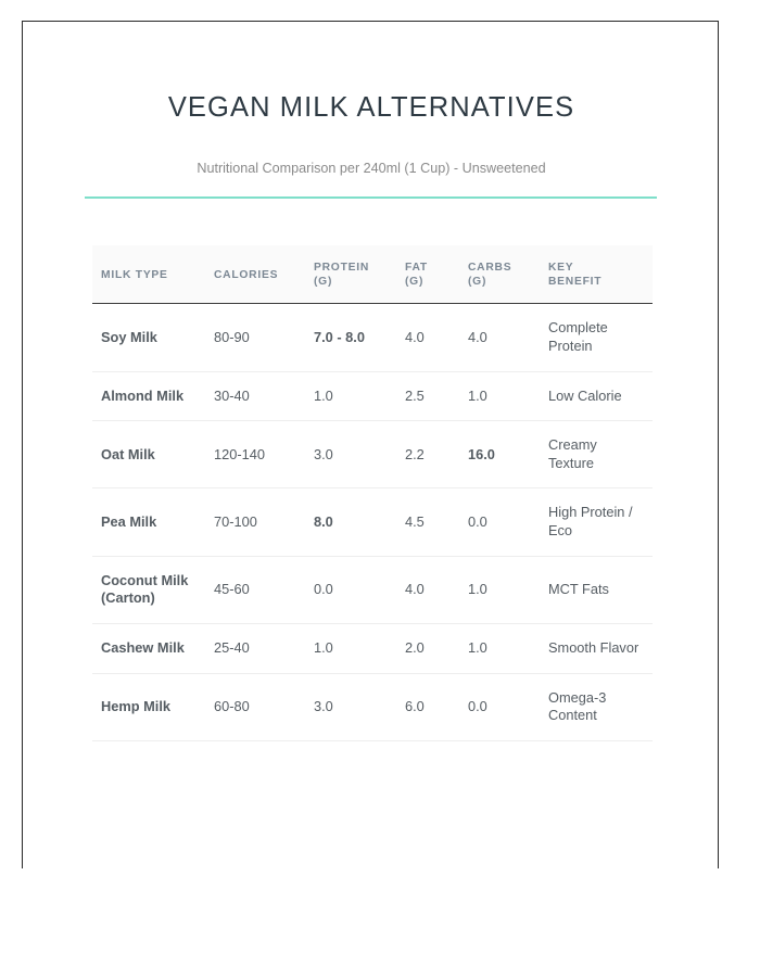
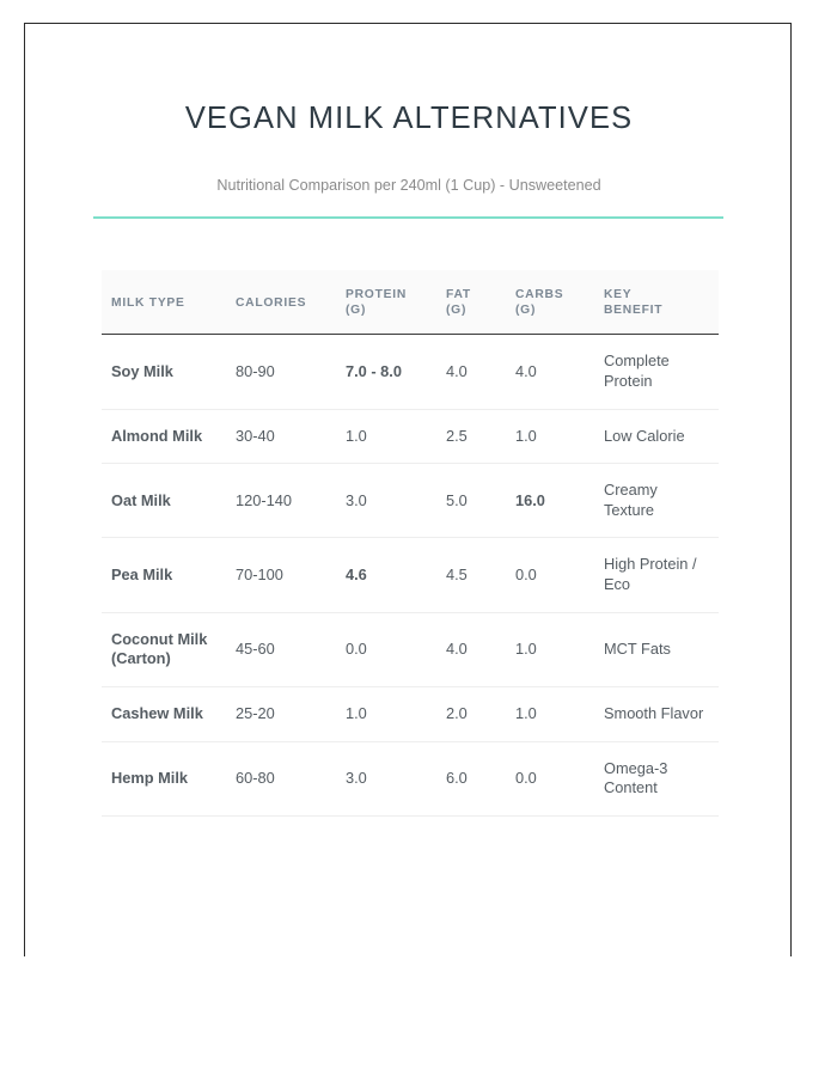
  VEGAN MILK ALTERNATIVES
  Nutritional Comparison per 240ml (1 Cup) - Unsweetened
  MILK TYPE	CALORIES	PROTEIN(G)	FAT(G)	CARBS(G)	KEYBENEFIT
  Soy Milk	80-90	7.0 - 8.0	4.0	4.0	Complete Protein
  Almond Milk	30-40	1.0	2.5	1.0	Low Calorie
- Oat Milk	120-140	3.0	2.2	16.0	Creamy Texture
+ Oat Milk	120-140	3.0	5.0	16.0	Creamy Texture
- Pea Milk	70-100	8.0	4.5	0.0	High Protein / Eco
+ Pea Milk	70-100	4.6	4.5	0.0	High Protein / Eco
  Coconut Milk (Carton)	45-60	0.0	4.0	1.0	MCT Fats
- Cashew Milk	25-40	1.0	2.0	1.0	Smooth Flavor
+ Cashew Milk	25-20	1.0	2.0	1.0	Smooth Flavor
  Hemp Milk	60-80	3.0	6.0	0.0	Omega-3 Content
